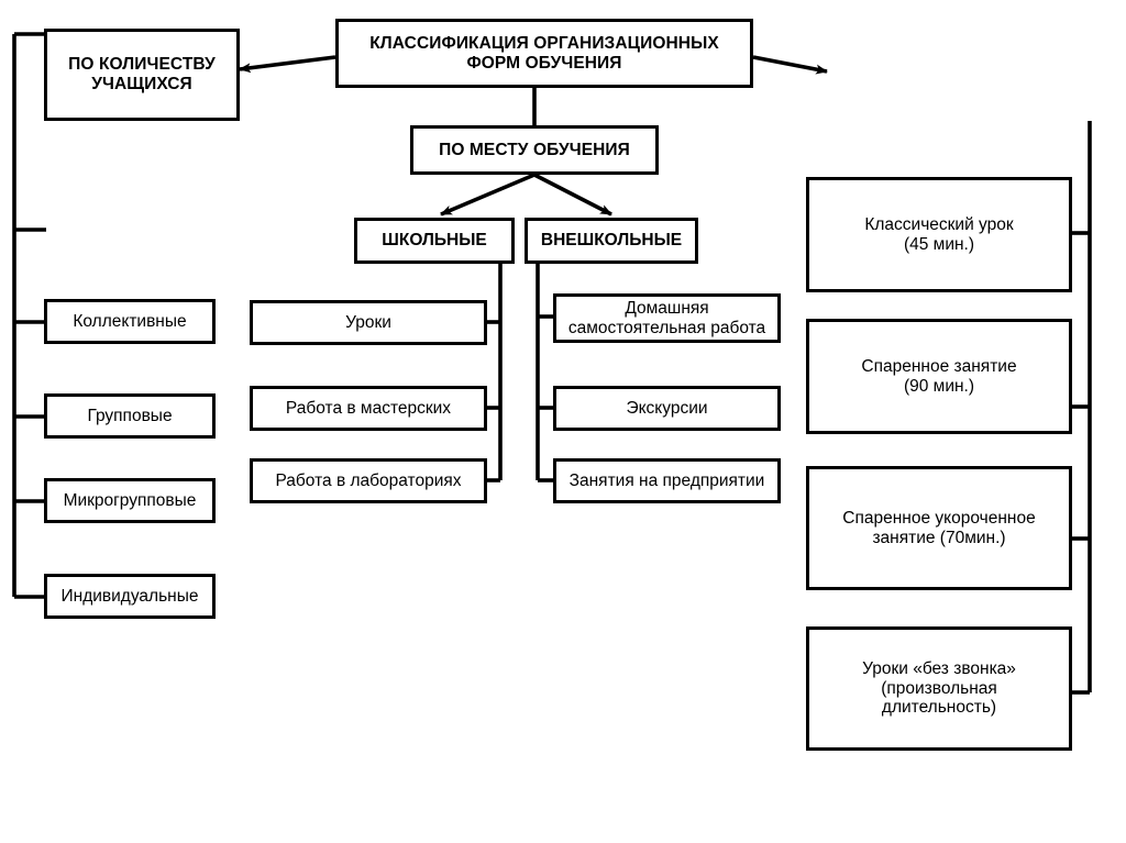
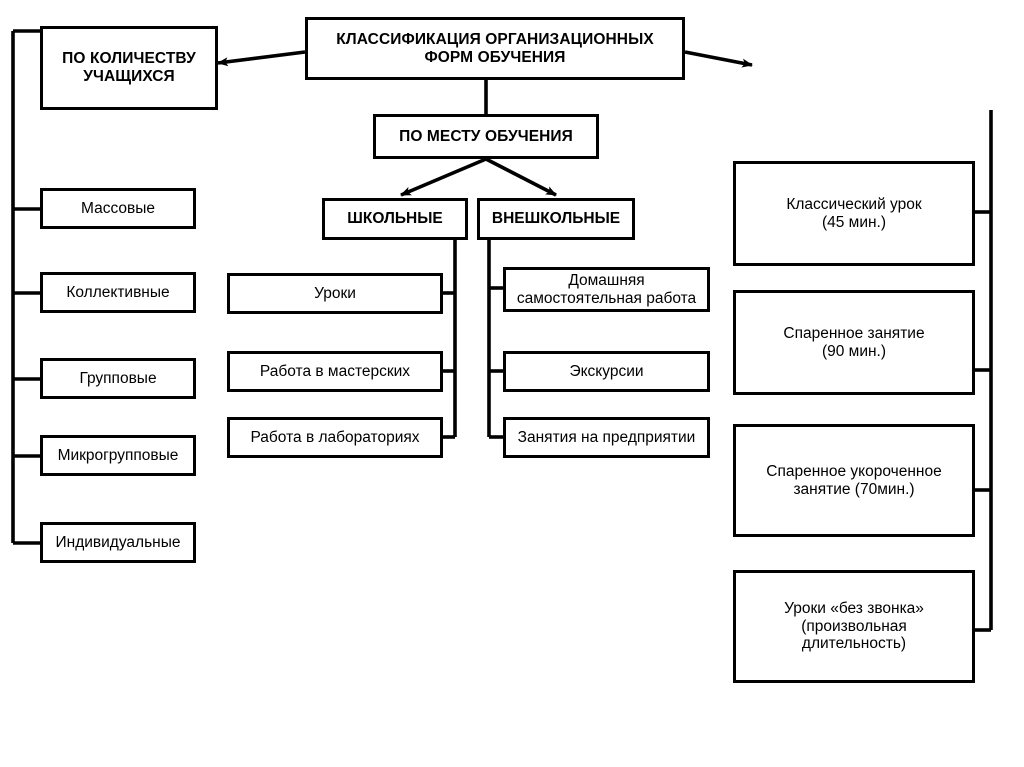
  КЛАССИФИКАЦИЯ ОРГАНИЗАЦИОННЫХ
  ФОРМ ОБУЧЕНИЯ
  ПО КОЛИЧЕСТВУ
  УЧАЩИХСЯ
  ПО МЕСТУ ОБУЧЕНИЯ
+ Массовые
  Коллективные
  Групповые
  Микрогрупповые
  Индивидуальные
  ШКОЛЬНЫЕ
  ВНЕШКОЛЬНЫЕ
  Уроки
  Работа в мастерских
  Работа в лабораториях
  Домашняя
  самостоятельная работа
  Экскурсии
  Занятия на предприятии
  Классический урок
  (45 мин.)
  Спаренное занятие
  (90 мин.)
  Спаренное укороченное
  занятие (70мин.)
  Уроки «без звонка»
  (произвольная
  длительность)
